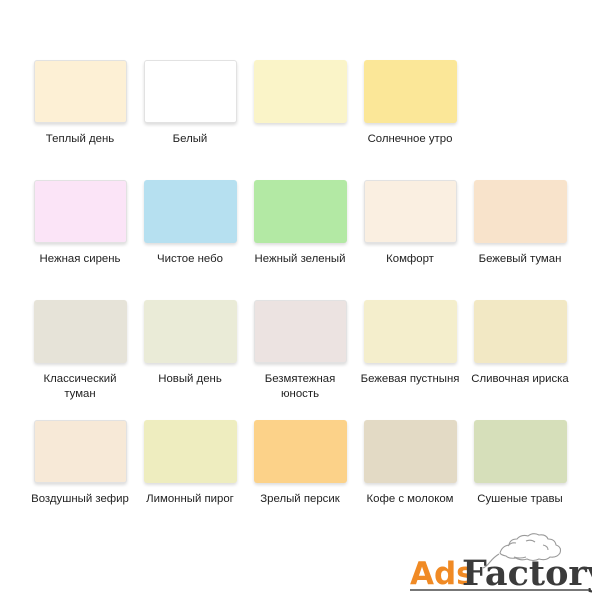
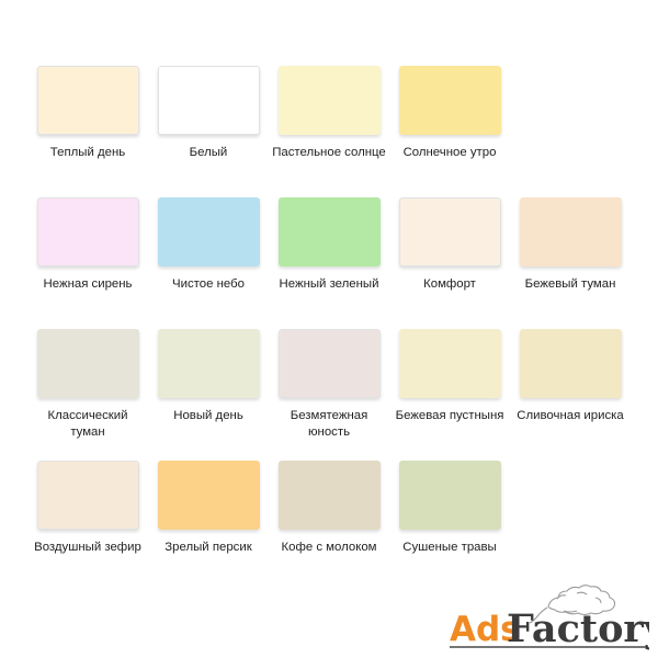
  Теплый день
  Белый
+ Пастельное солнце
  Солнечное утро
  Нежная сирень
  Чистое небо
  Нежный зеленый
  Комфорт
  Бежевый туман
  Классический туман
  Новый день
  Безмятежная юность
  Бежевая пустныня
  Сливочная ириска
  Воздушный зефир
- Лимонный пирог
  Зрелый персик
  Кофе с молоком
  Сушеные травы
  Ads
  Factor
